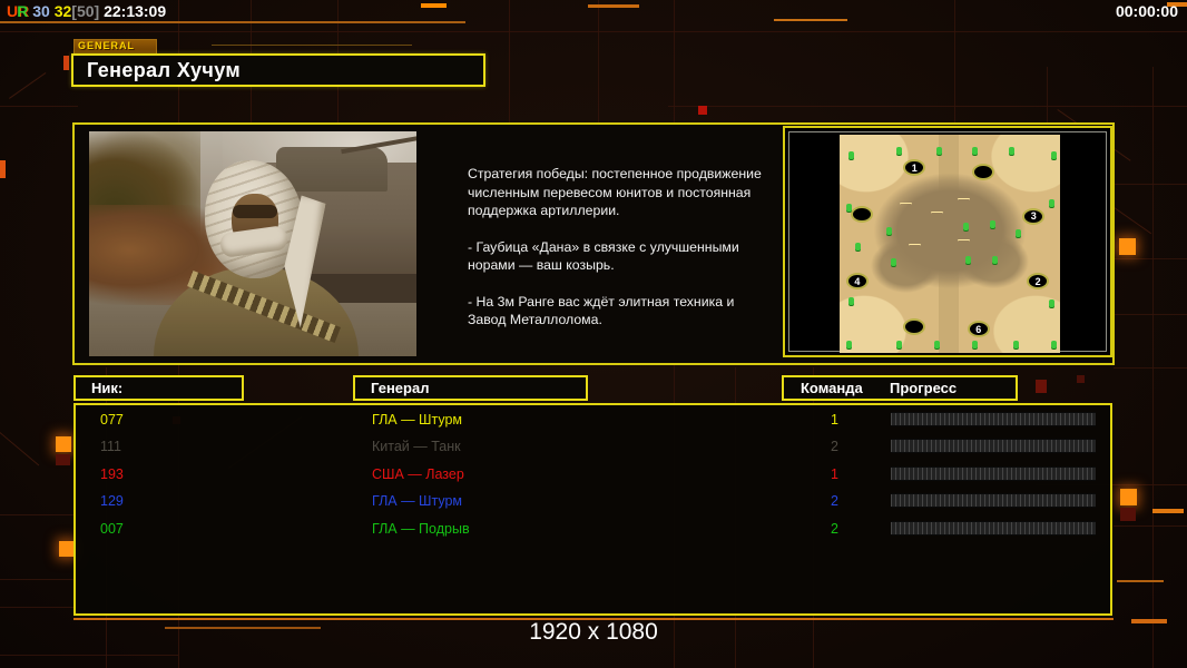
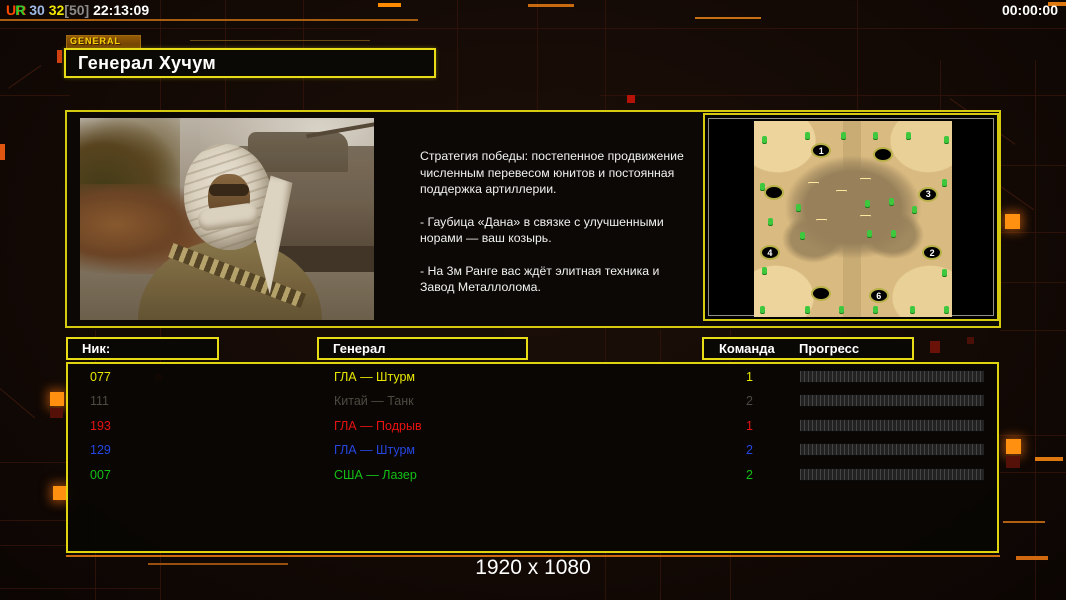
  URR 30 32[50] 22:13:09
  00:00:00
  GENERAL
  Генерал Хучум
  Стратегия победы: постепенное продвижение численным перевесом юнитов и постоянная поддержка артиллерии.
  - Гаубица «Дана» в связке с улучшенными норами — ваш козырь.
  - На 3м Ранге вас ждёт элитная техника и Завод Металлолома.
  1
  3
  4
  2
  6
  Ник:
  Генерал
  Команда
  Прогресс
  077
  ГЛА — Штурм
  1
  111
  Китай — Танк
  2
  193
- США — Лазер
+ ГЛА — Подрыв
  1
  129
  ГЛА — Штурм
  2
  007
- ГЛА — Подрыв
+ США — Лазер
  2
  1920 x 1080
